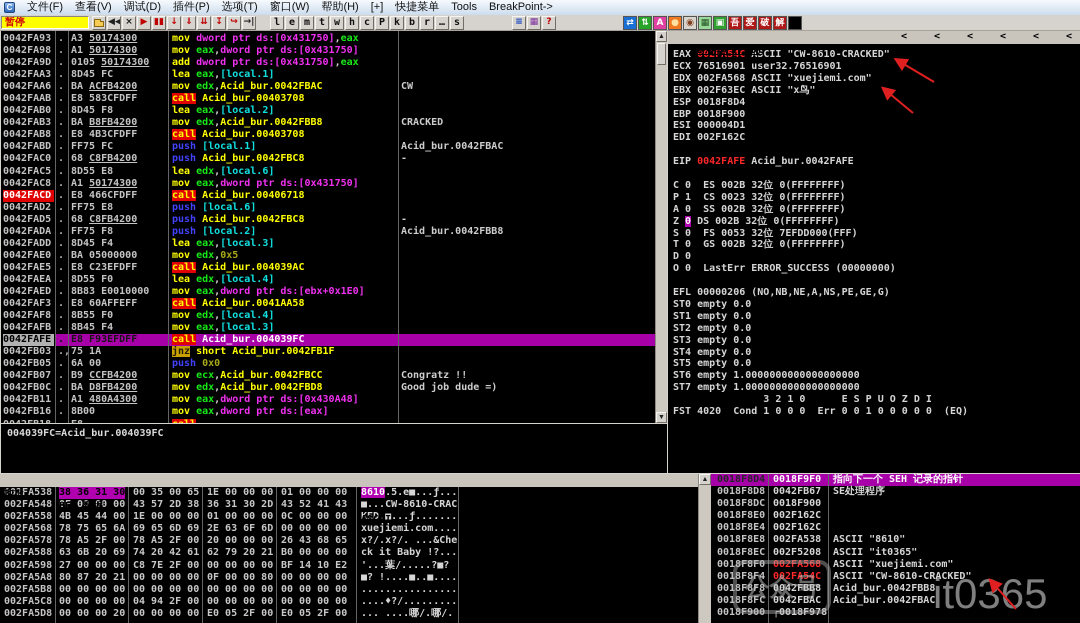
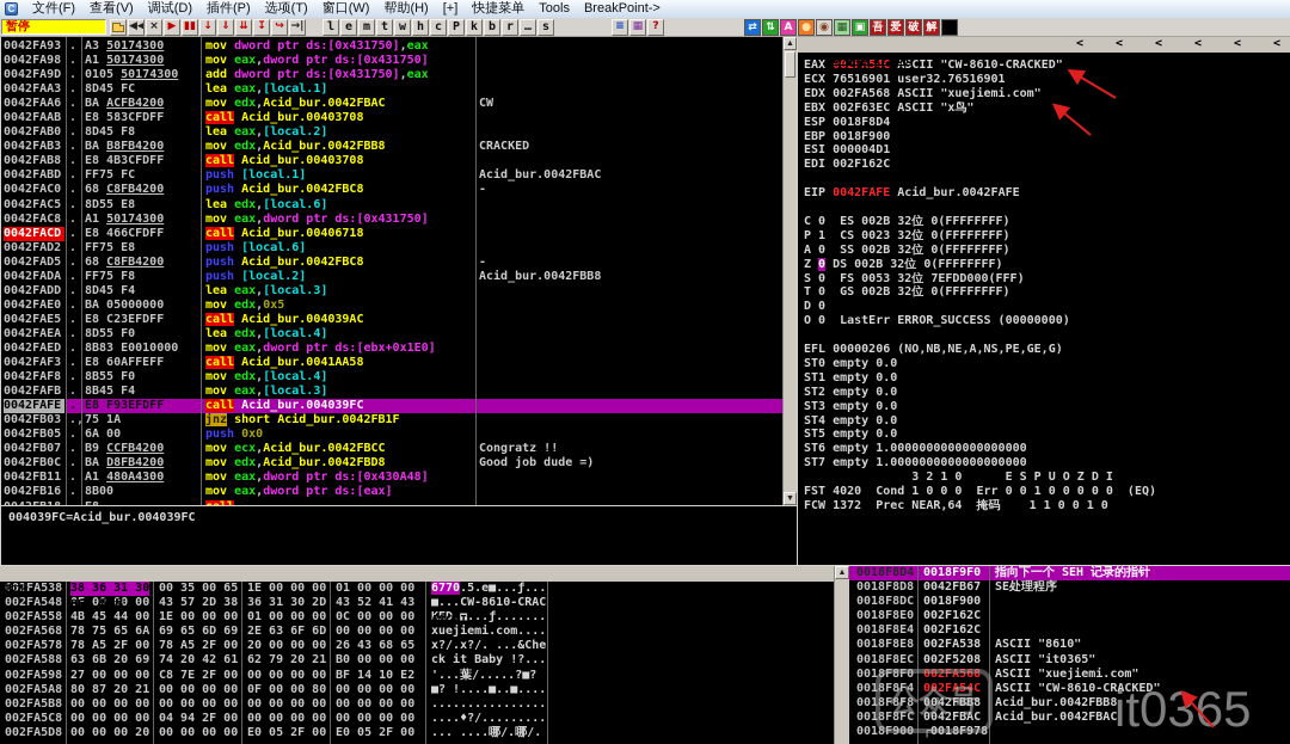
  C
  文件(F)
  查看(V)
  调试(D)
  插件(P)
  选项(T)
  窗口(W)
  帮助(H)
  [+]
  快捷菜单
  Tools
  BreakPoint->
  暂停
  ◀◀
  ×
  ▶
  ▮▮
  ↓
  ⇓
  ⇊
  ↧
  ↪
  →|
  l
  e
  m
  t
  w
  h
  c
  P
  k
  b
  r
  …
  s
  ≡
  ▦
  ?
  ⇄
  ⇅
  A
  ●
  ◉
  ▦
  ▣
  吾
  爱
  破
  解
  0042FA93
  .
  A3 50174300
  mov dword ptr ds:[0x431750],eax
  0042FA98
  .
  A1 50174300
  mov eax,dword ptr ds:[0x431750]
  0042FA9D
  .
  0105 50174300
  add dword ptr ds:[0x431750],eax
  0042FAA3
  .
  8D45 FC
  lea eax,[local.1]
  0042FAA6
  .
  BA ACFB4200
  mov edx,Acid_bur.0042FBAC
  CW
  0042FAAB
  .
  E8 583CFDFF
  call Acid_bur.00403708
  0042FAB0
  .
  8D45 F8
  lea eax,[local.2]
  0042FAB3
  .
  BA B8FB4200
  mov edx,Acid_bur.0042FBB8
  CRACKED
  0042FAB8
  .
  E8 4B3CFDFF
  call Acid_bur.00403708
  0042FABD
  .
  FF75 FC
  push [local.1]
  Acid_bur.0042FBAC
  0042FAC0
  .
  68 C8FB4200
  push Acid_bur.0042FBC8
  -
  0042FAC5
  .
  8D55 E8
  lea edx,[local.6]
  0042FAC8
  .
  A1 50174300
  mov eax,dword ptr ds:[0x431750]
  0042FACD
  .
  E8 466CFDFF
  call Acid_bur.00406718
  0042FAD2
  .
  FF75 E8
  push [local.6]
  0042FAD5
  .
  68 C8FB4200
  push Acid_bur.0042FBC8
  -
  0042FADA
  .
  FF75 F8
  push [local.2]
  Acid_bur.0042FBB8
  0042FADD
  .
  8D45 F4
  lea eax,[local.3]
  0042FAE0
  .
  BA 05000000
  mov edx,0x5
  0042FAE5
  .
  E8 C23EFDFF
  call Acid_bur.004039AC
  0042FAEA
  .
  8D55 F0
  lea edx,[local.4]
  0042FAED
  .
  8B83 E0010000
  mov eax,dword ptr ds:[ebx+0x1E0]
  0042FAF3
  .
  E8 60AFFEFF
  call Acid_bur.0041AA58
  0042FAF8
  .
  8B55 F0
  mov edx,[local.4]
  0042FAFB
  .
  8B45 F4
  mov eax,[local.3]
  0042FAFE
  .
  E8 F93EFDFF
  call Acid_bur.004039FC
  0042FB03
  75 1A
  jnz short Acid_bur.0042FB1F
  0042FB05
  .
  6A 00
  push 0x0
  0042FB07
  .
  B9 CCFB4200
  mov ecx,Acid_bur.0042FBCC
  Congratz !!
  0042FB0C
  .
  BA D8FB4200
  mov edx,Acid_bur.0042FBD8
  Good job dude =)
  0042FB11
  .
  A1 480A4300
  mov eax,dword ptr ds:[0x430A48]
  0042FB16
  .
  8B00
  mov eax,dword ptr ds:[eax]
  004039FC=Acid_bur.004039FC
  寄存器 (FPU)
  <
  <
  <
  <
  <
  <
  76516901 user32.76516901
  X 002FA568 ASCII "xuejiemi.com"
  EBX 002F63EC ASCII "x鸟"
  ESP 0018F8D4
  EBP 0018F900
  ESI 000004D1
  EDI 002F162C
  EIP 0042FAFE Acid_bur.0042FAFE
  C 0 ES 002B 32位 0(FFFFFFFF)
  P 1 CS 0023 32位 0(FFFFFFFF)
  A 0 SS 002B 32位 0(FFFFFFFF)
  Z 0 DS 002B 32位 0(FFFFFFFF)
  S 0 FS 0053 32位 7EFDD000(FFF)
  T 0 GS 002B 32位 0(FFFFFFFF)
  D 0
  O 0 LastErr ERROR_SUCCESS (00000000)
  EFL 00000206 (NO,NB,NE,A,NS,PE,GE,G)
  ST0 empty 0.0
  ST1 empty 0.0
  ST2 empty 0.0
  ST3 empty 0.0
  ST4 empty 0.0
  ST5 empty 0.0
  ST6 empty 1.0000000000000000000
  ST7 empty 1.0000000000000000000
  3 2 1 0 E S P U O Z D I
  FST 4020 Cond 1 0 0 0 Err 0 0 1 0 0 0 0 0 (EQ)
+ FCW 1372 Prec NEAR,64 掩码 1 1 0 0 1 0
  地址
  HEX 数据
  ASCII
  38 36 31 30
  00 35 00 65
  1E 00 00 00
  01 00 00 00
- 8610.5.e■...ƒ...
+ 6770.5.e■...ƒ...
  0F 00 00 00
  43 57 2D 38
  36 31 30 2D
  43 52 41 43
  ■...CW-8610-CRAC
  4B 45 44 00
  1E 00 00 00
  01 00 00 00
  0C 00 00 00
  KED.■...ƒ.......
  02FA568
  78 75 65 6A
  69 65 6D 69
  2E 63 6F 6D
  00 00 00 00
  xuejiemi.com....
  002FA578
  78 A5 2F 00
  78 A5 2F 00
  20 00 00 00
  26 43 68 65
  x?/.x?/. ...&Che
  002FA588
  63 6B 20 69
  74 20 42 61
  62 79 20 21
  B0 00 00 00
  ck it Baby !?...
  002FA598
  27 00 00 00
  C8 7E 2F 00
  00 00 00 00
  BF 14 10 E2
  '...葉/.....?■?
  002FA5A8
  80 87 20 21
  00 00 00 00
  0F 00 00 80
  00 00 00 00
  ■? !....■..■....
  002FA5B8
  00 00 00 00
  00 00 00 00
  00 00 00 00
  00 00 00 00
  ................
  002FA5C8
  00 00 00 00
  04 94 2F 00
  00 00 00 00
  00 00 00 00
  ....♦?/.........
  002FA5D8
  00 00 00 20
  00 00 00 00
  E0 05 2F 00
  E0 05 2F 00
  ... ....哪/.哪/.
  0018F8D4
  0018F9F0
  指向下一个 SEH 记录的指针
  0018F8D8
  0042FB67
  SE处理程序
  0018F8DC
  0018F900
  0018F8E0
  002F162C
  0018F8E4
  002F162C
  0018F8E8
  002FA538
  ASCII "8610"
  0018F8EC
  002F5208
  ASCII "it0365"
  0018F8F0
  002FA568
  ASCII "xuejiemi.com"
  0018F8F4
  002FA54C
  ASCII "CW-8610-CRACKED"
  0018F8F8
  0042FBB8
  Acid_bur.0042FBB8
  0018F8FC
  0042FBAC
  Acid_bur.0042FBAC
  0018F900
  ┌0018F978
  公众号
  it0365
